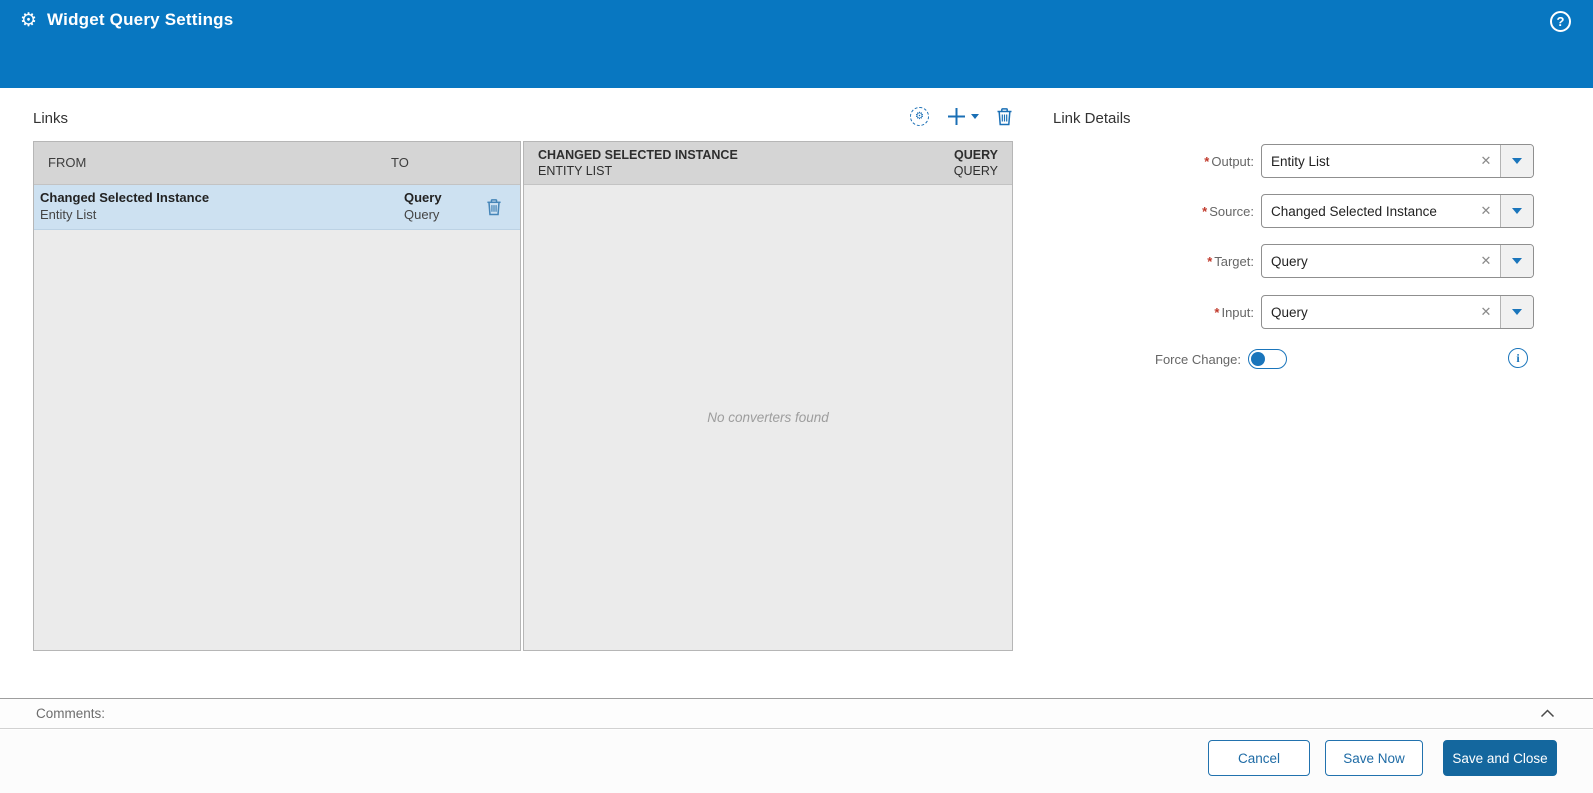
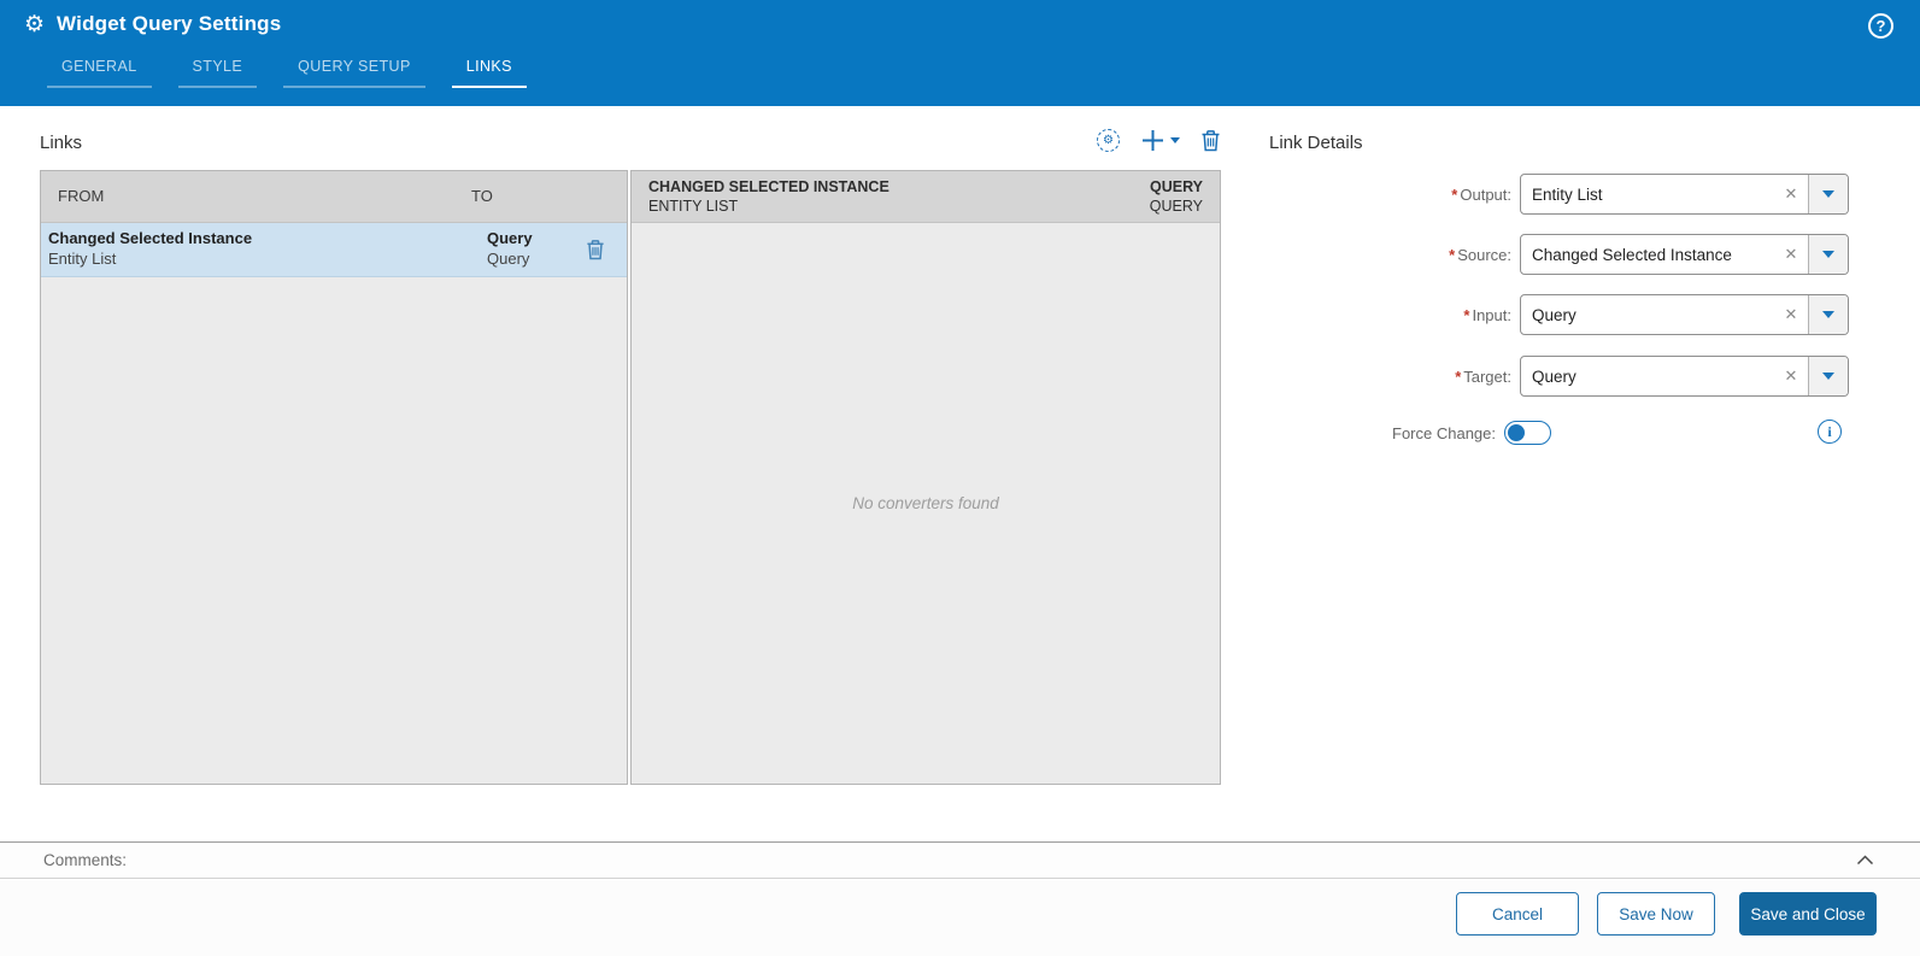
  ⚙
  Widget Query Settings
  ?
+ GENERAL
+ STYLE
+ QUERY SETUP
+ LINKS
  Links
  ⚙
  FROM
  TO
  Changed Selected Instance
  Entity List
  Query
  Query
  CHANGED SELECTED INSTANCE
  ENTITY LIST
  QUERY
  QUERY
  No converters found
  Link Details
  * Output:
  Entity List
  ✕
  * Source:
  Changed Selected Instance
  ✕
- * Target:
+ * Input:
  Query
  ✕
- * Input:
+ * Target:
  Query
  ✕
  Force Change:
  i
  Comments:
  Cancel
  Save Now
  Save and Close
